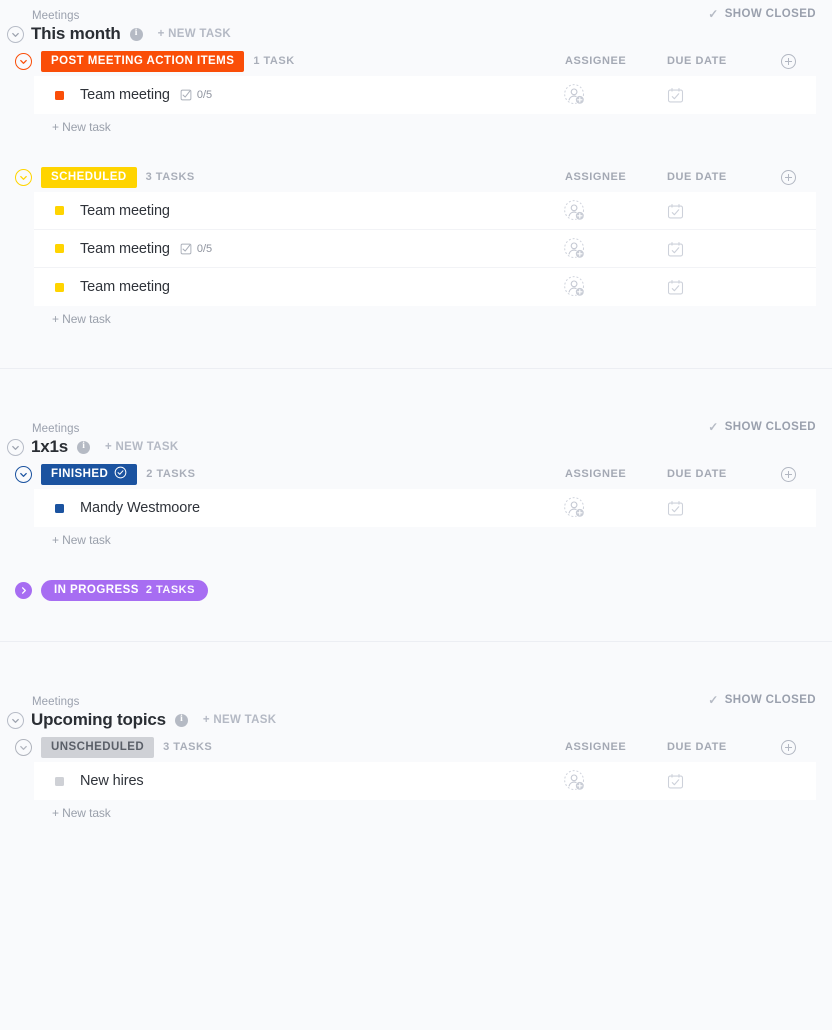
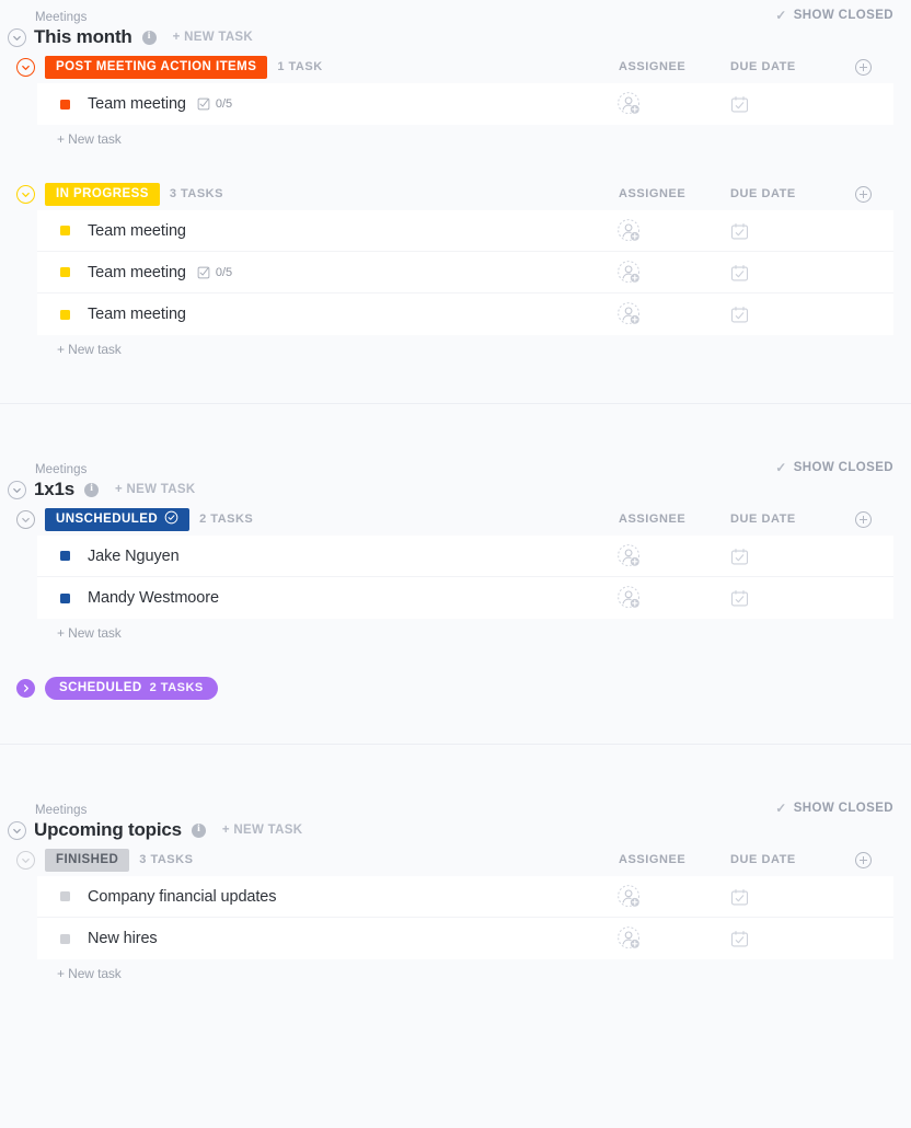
  Meetings
  This month
  i
  + NEW TASK
  ✓
  SHOW CLOSED
  POST MEETING ACTION ITEMS
  1 TASK
  ASSIGNEE
  DUE DATE
  Team meeting
  0/5
  + New task
- SCHEDULED
+ IN PROGRESS
  3 TASKS
  ASSIGNEE
  DUE DATE
  Team meeting
  Team meeting
  0/5
  Team meeting
  + New task
  Meetings
  1x1s
  i
  + NEW TASK
  ✓
  SHOW CLOSED
- FINISHED
+ UNSCHEDULED
  2 TASKS
  ASSIGNEE
  DUE DATE
+ Jake Nguyen
  Mandy Westmoore
  + New task
- IN PROGRESS
+ SCHEDULED
  2 TASKS
  Meetings
  Upcoming topics
  i
  + NEW TASK
  ✓
  SHOW CLOSED
- UNSCHEDULED
+ FINISHED
  3 TASKS
  ASSIGNEE
  DUE DATE
+ Company financial updates
  New hires
  + New task
